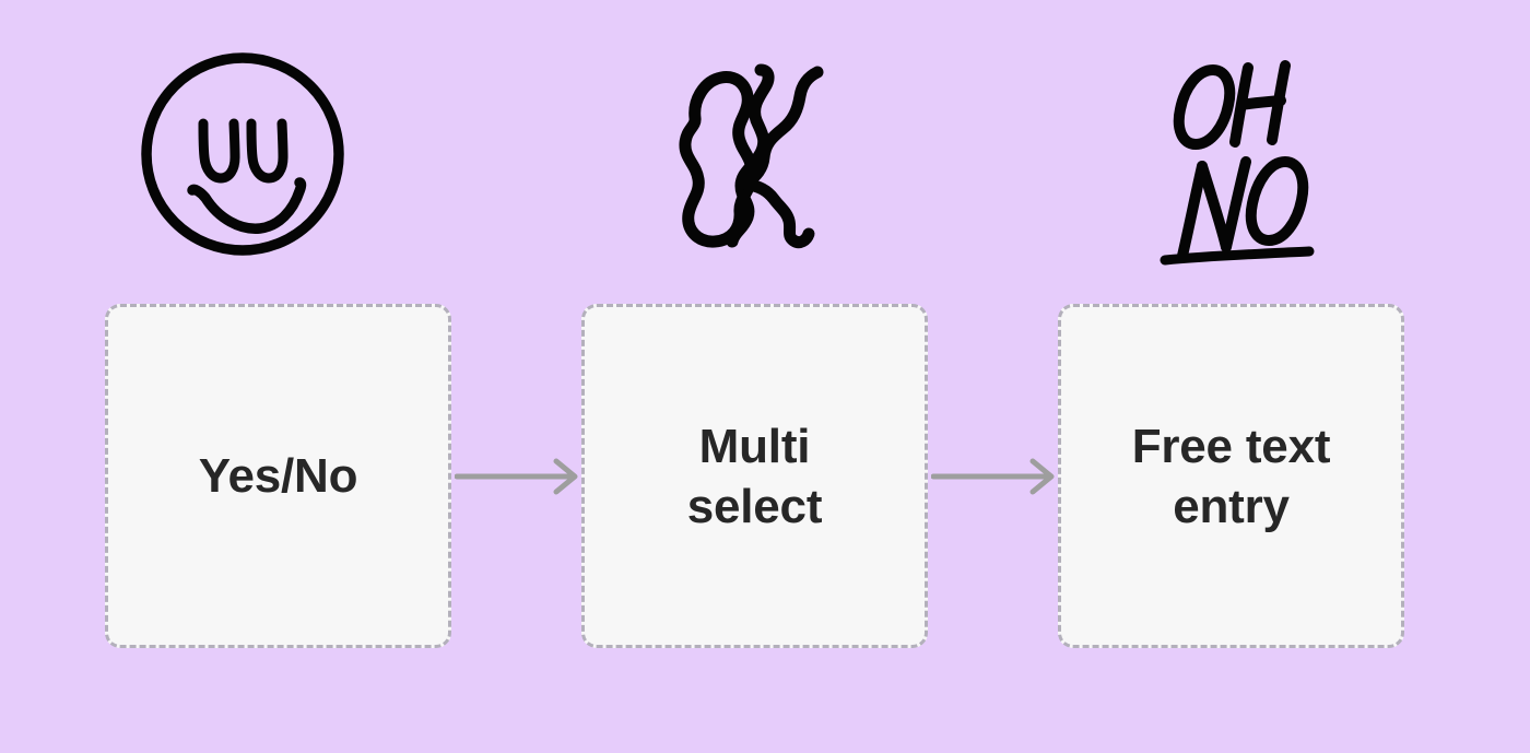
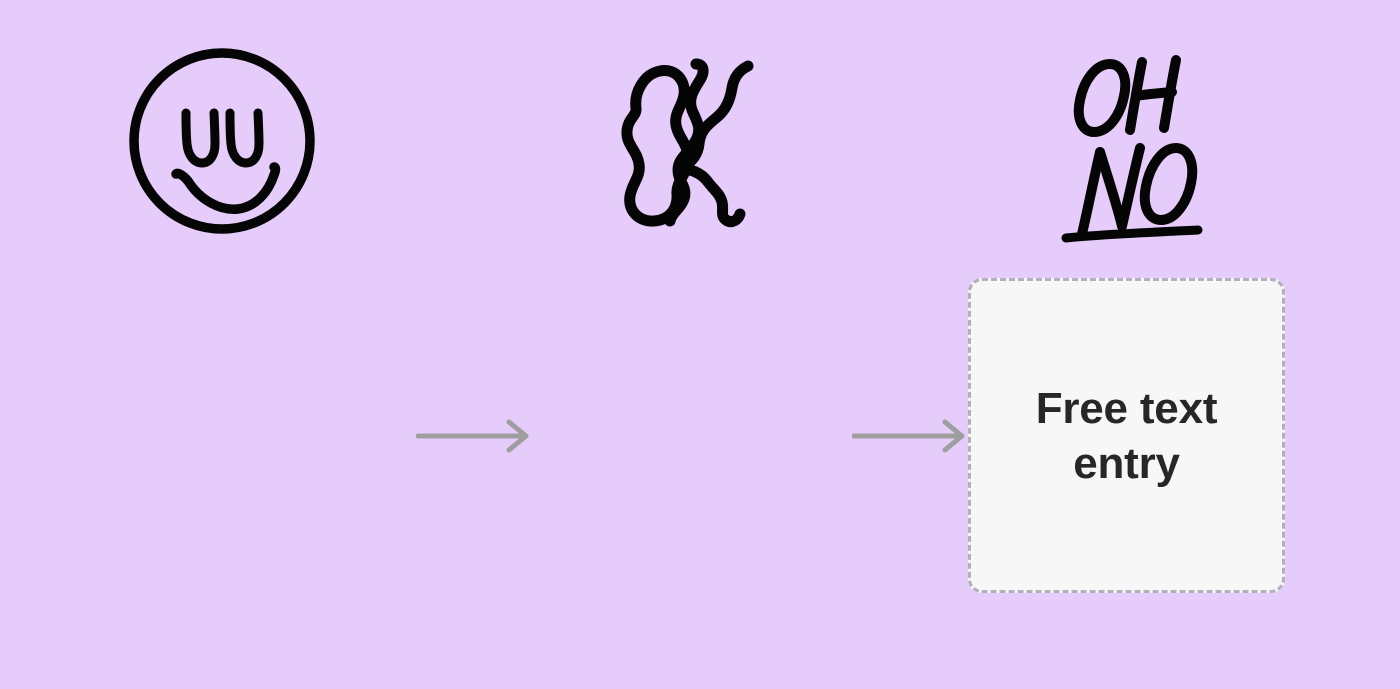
- Yes/No
- Multi
- select
  Free text
  entry
